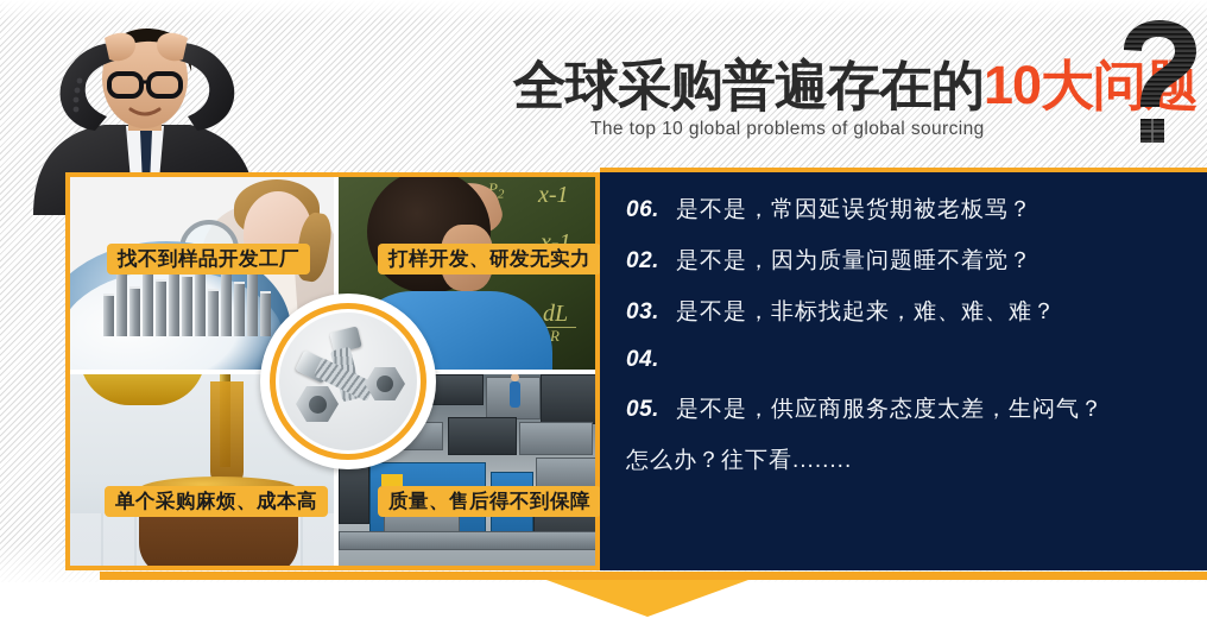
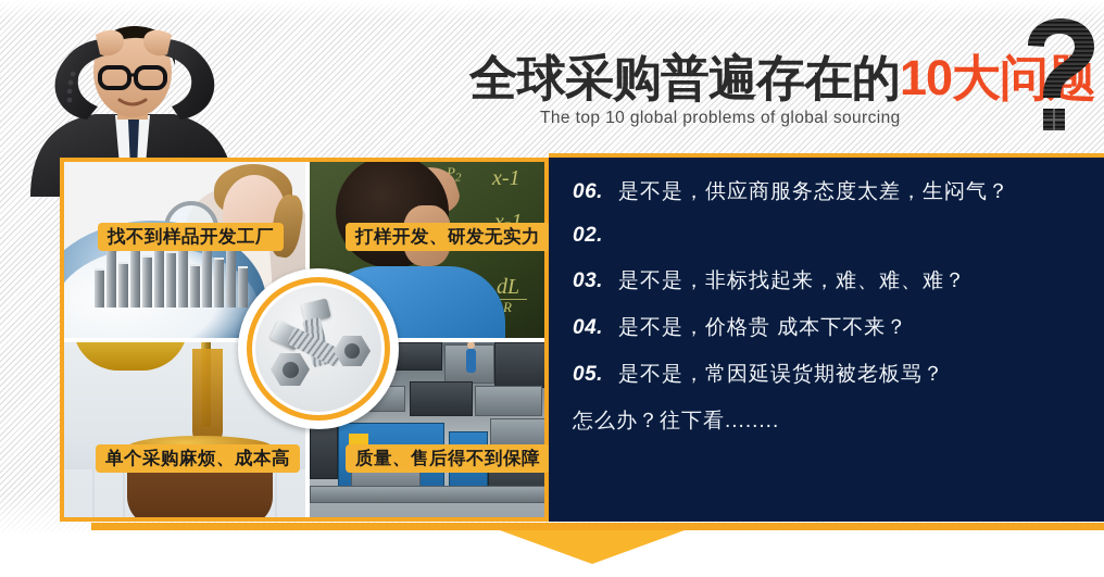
  全球采购普遍存在的10大问题
  The top 10 global problems of global sourcing
  P2
  x-1
  x-1
  dL
  R
  找不到样品开发工厂
  打样开发、研发无实力
  单个采购麻烦、成本高
  质量、售后得不到保障
  06.
- 是不是，常因延误货期被老板骂？
+ 是不是，供应商服务态度太差，生闷气？
  02.
- 是不是，因为质量问题睡不着觉？
  03.
  是不是，非标找起来，难、难、难？
  04.
+ 是不是，价格贵 成本下不来？
  05.
- 是不是，供应商服务态度太差，生闷气？
+ 是不是，常因延误货期被老板骂？
  怎么办？往下看........
